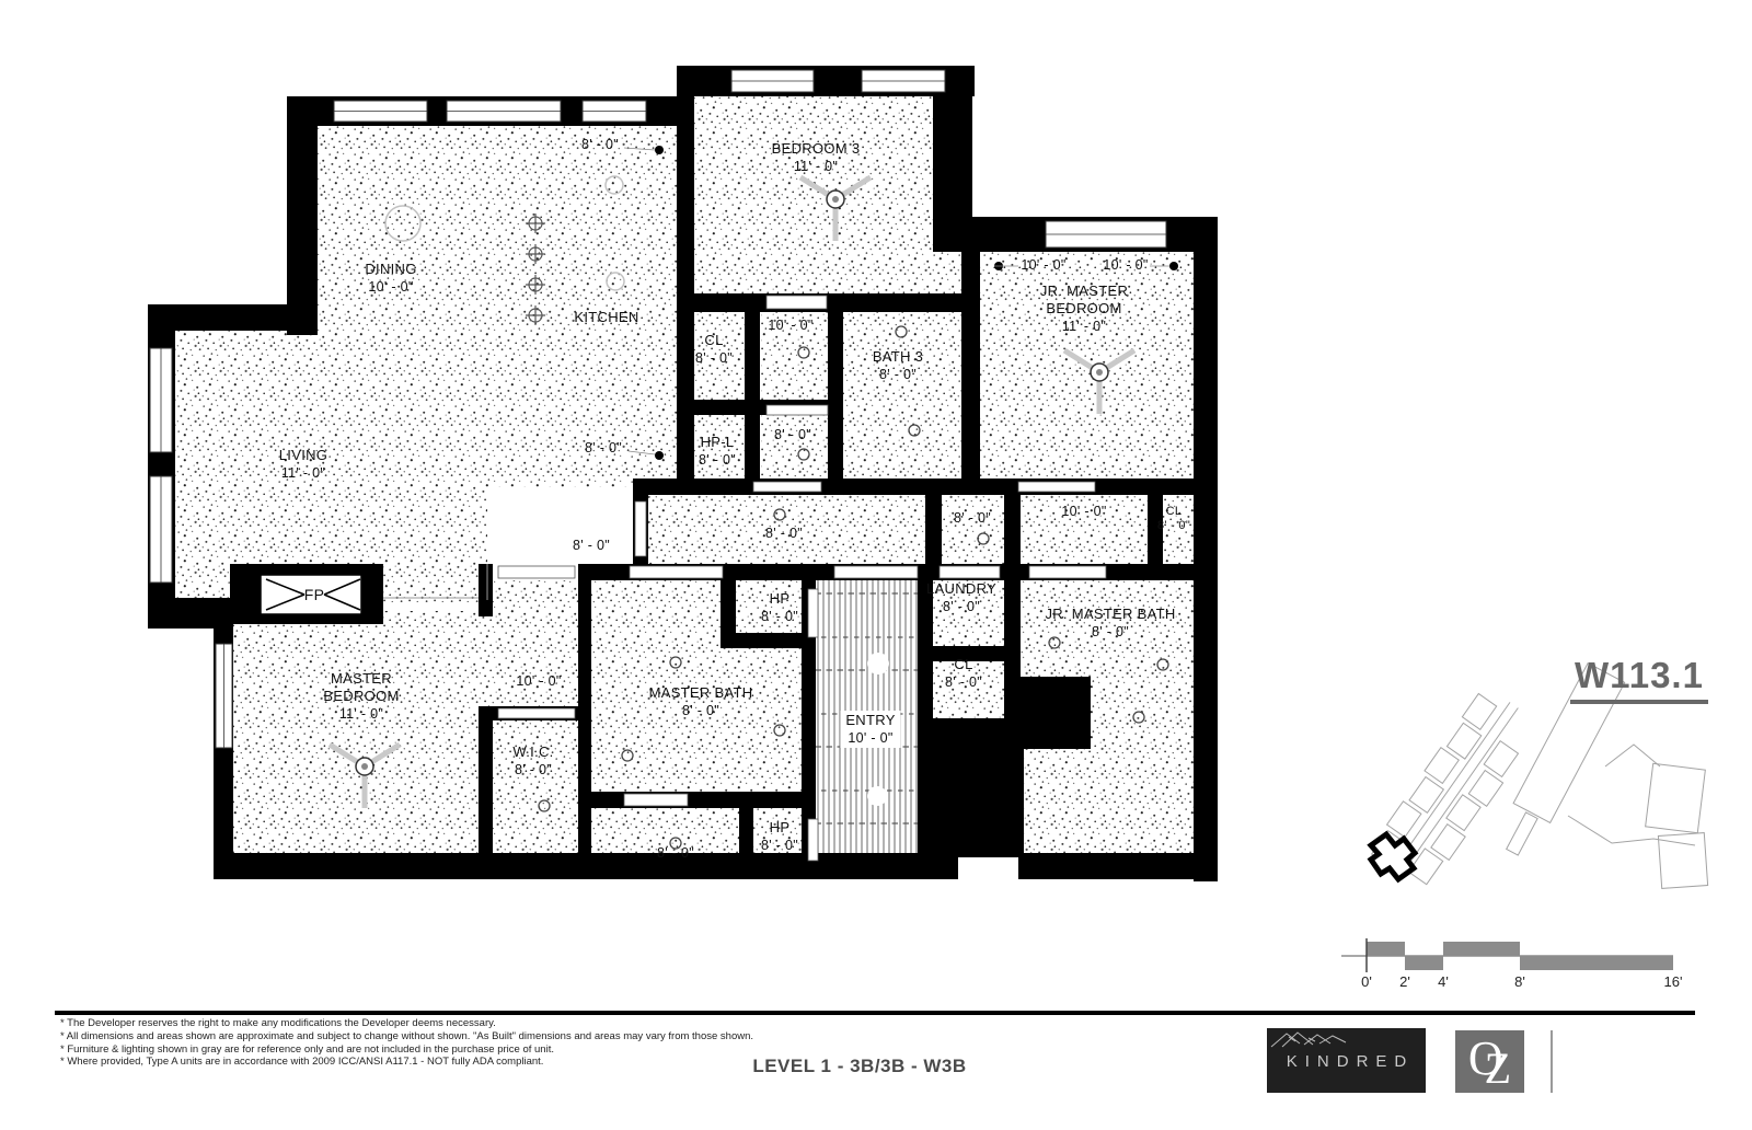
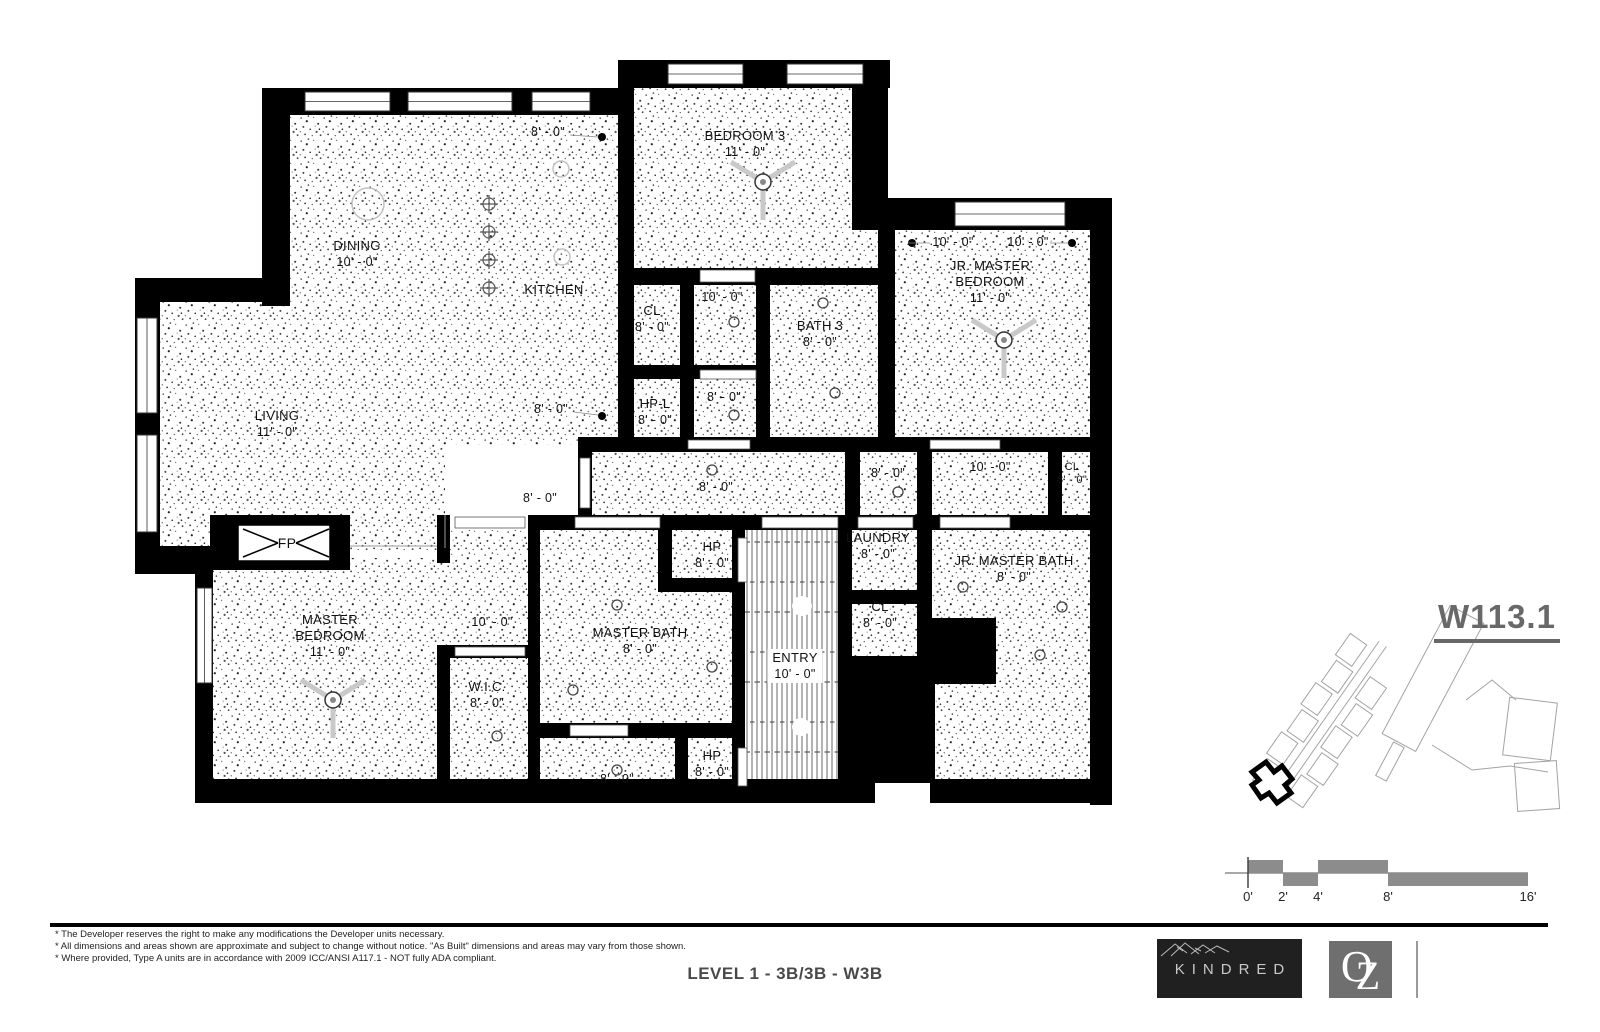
  DINING
  10' - 0"
  KITCHEN
  BEDROOM 3
  11' - 0"
  CL
  8' - 0"
  10' - 0"
  BATH 3
  8' - 0"
  HP-L
  8' - 0"
  8' - 0"
  JR. MASTER BEDROOM
  11' - 0"
  10' - 0"
  10' - 0"
  LIVING
  11' - 0"
  8' - 0"
  8' - 0"
  8' - 0"
  8' - 0"
  8' - 0"
  10' - 0"
  CL
  8' - 0"
  LAUNDRY
  8' - 0"
  JR. MASTER BATH
  8' - 0"
  CL
  8' - 0"
  MASTER BEDROOM
  11' - 0"
  10' - 0"
  W.I.C.
  8' - 0"
  MASTER BATH
  8' - 0"
  HP
  8' - 0"
  ENTRY
  10' - 0"
  8' - 0"
  HP
  8' - 0"
  FP
  W113.1
  0'
  2'
  4'
  8'
  16'
- * The Developer reserves the right to make any modifications the Developer deems necessary.
+ * The Developer reserves the right to make any modifications the Developer units necessary.
- * All dimensions and areas shown are approximate and subject to change without shown. "As Built" dimensions and areas may vary from those shown.
+ * All dimensions and areas shown are approximate and subject to change without notice. "As Built" dimensions and areas may vary from those shown.
- * Furniture & lighting shown in gray are for reference only and are not included in the purchase price of unit.
  * Where provided, Type A units are in accordance with 2009 ICC/ANSI A117.1 - NOT fully ADA compliant.
  LEVEL 1 - 3B/3B - W3B
  KINDRED
  O
  Z
